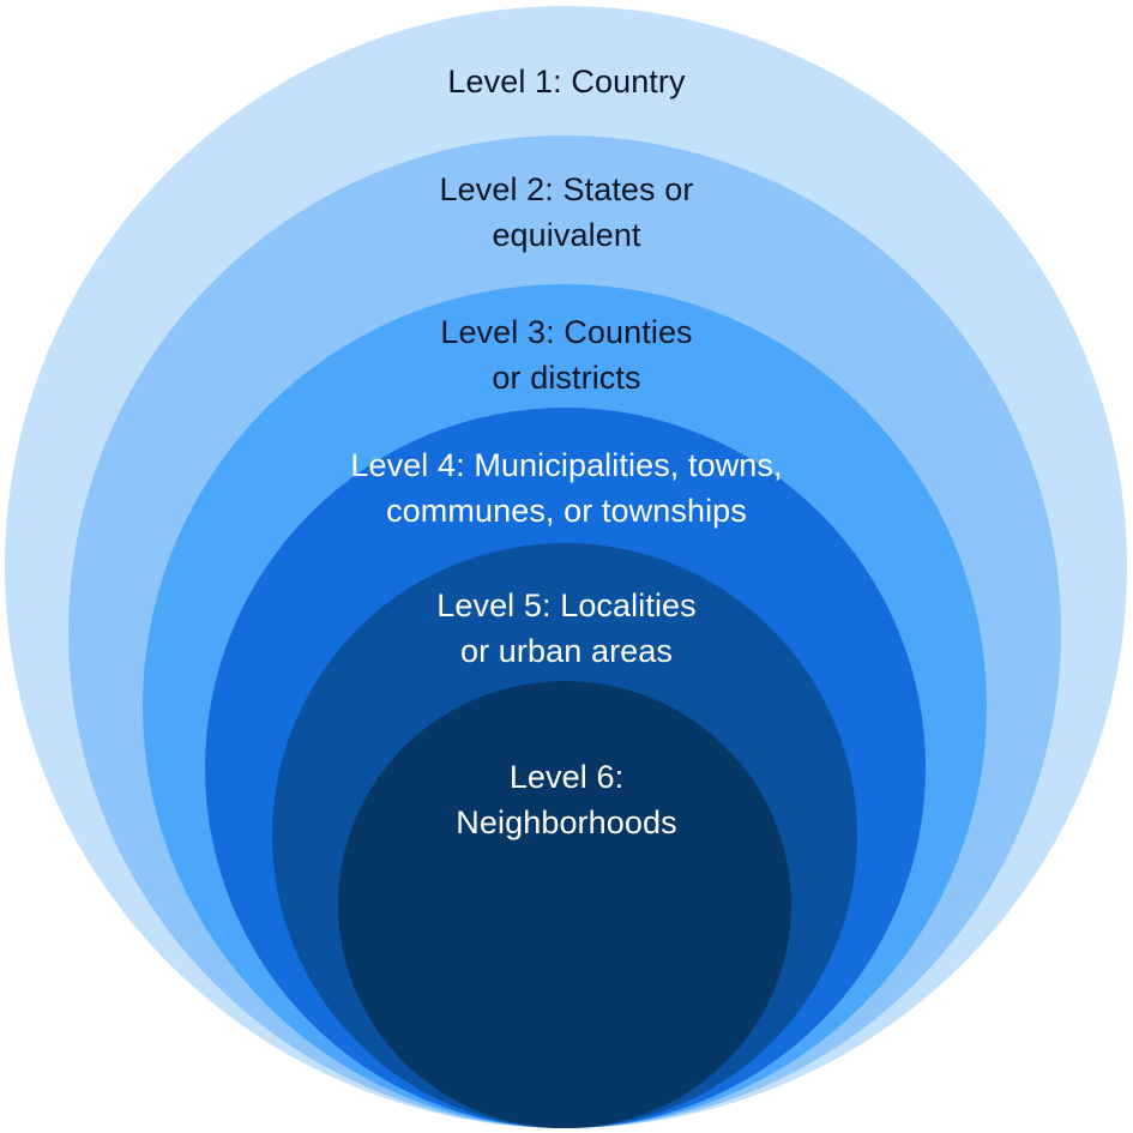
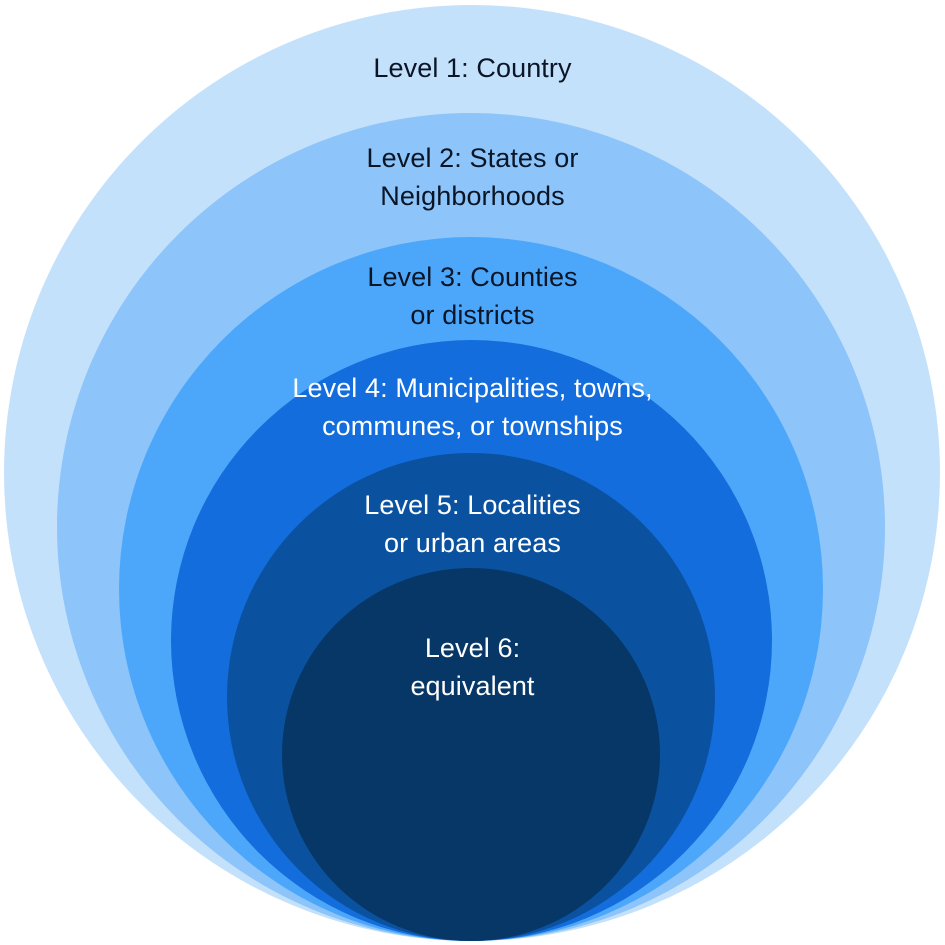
  Level 1: Country
  Level 2: States or
- equivalent
+ Neighborhoods
  Level 3: Counties
  or districts
  Level 4: Municipalities, towns,
  communes, or townships
  Level 5: Localities
  or urban areas
  Level 6:
- Neighborhoods
+ equivalent
